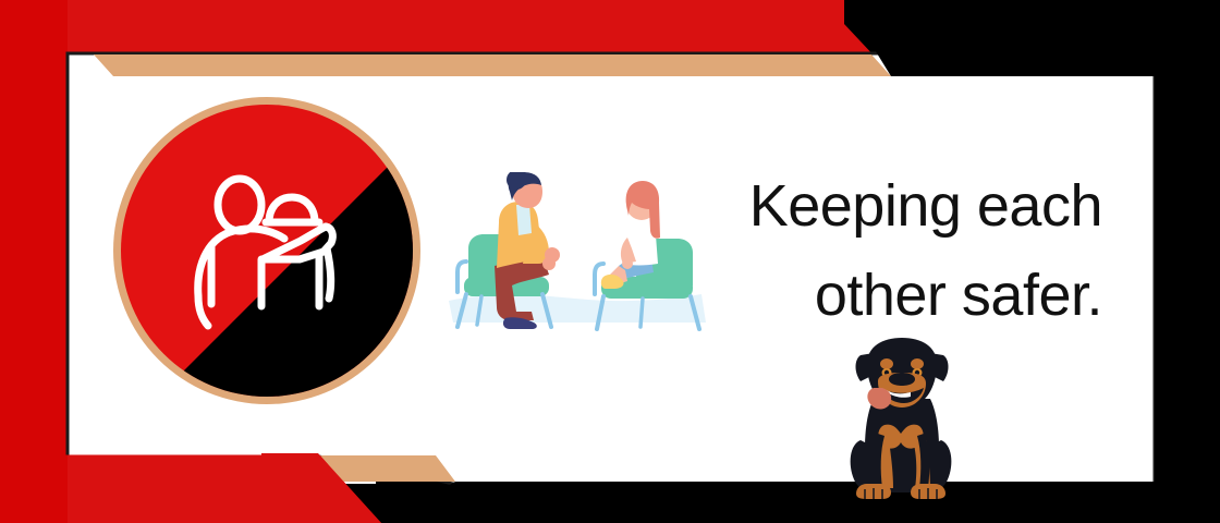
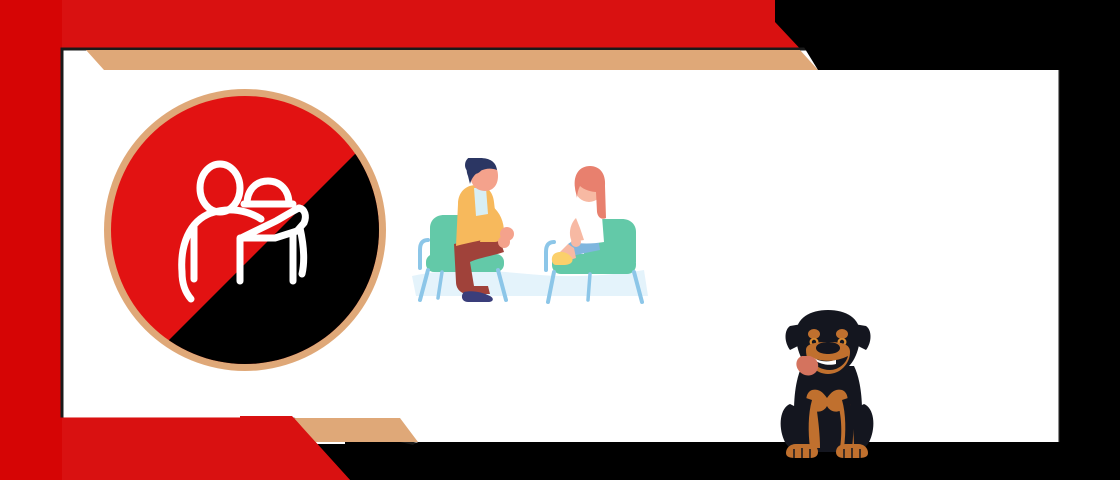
- Keeping each
- other safer.
